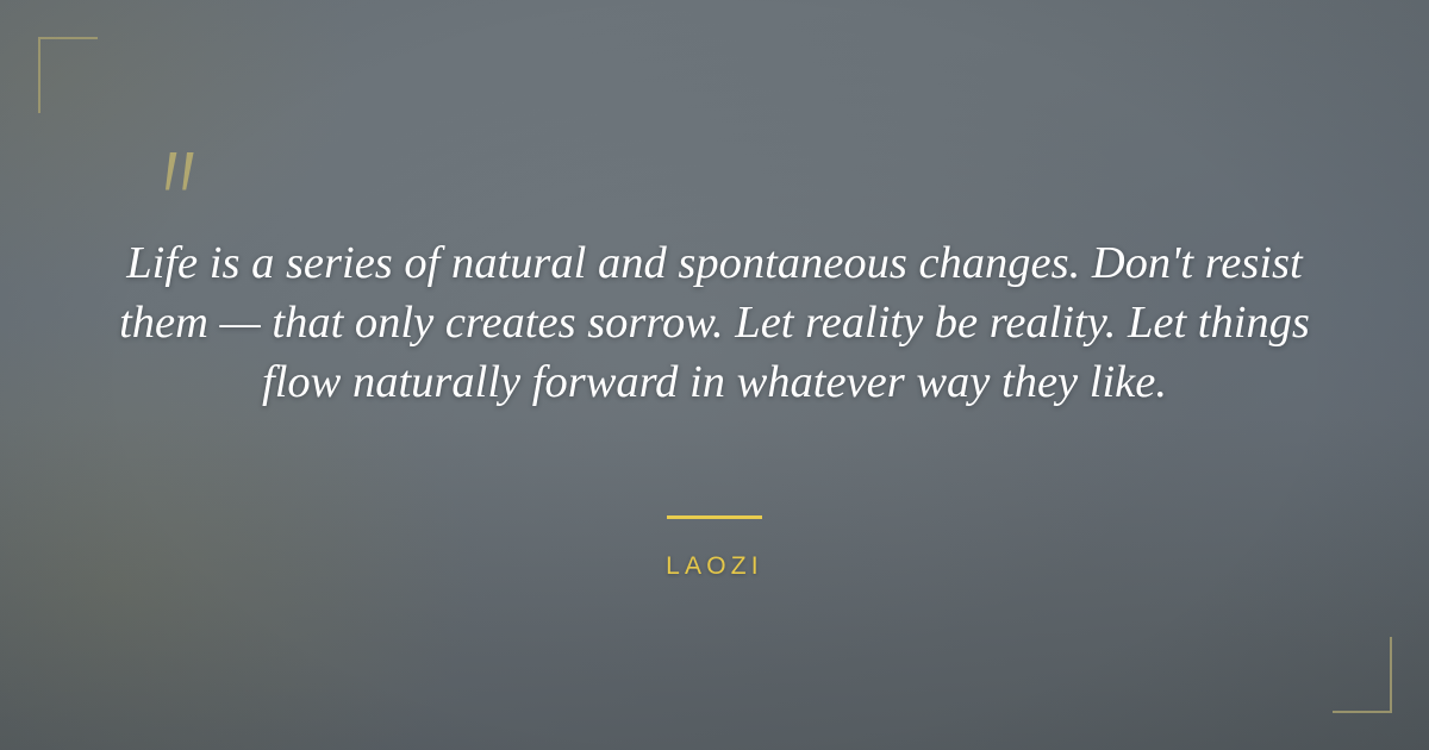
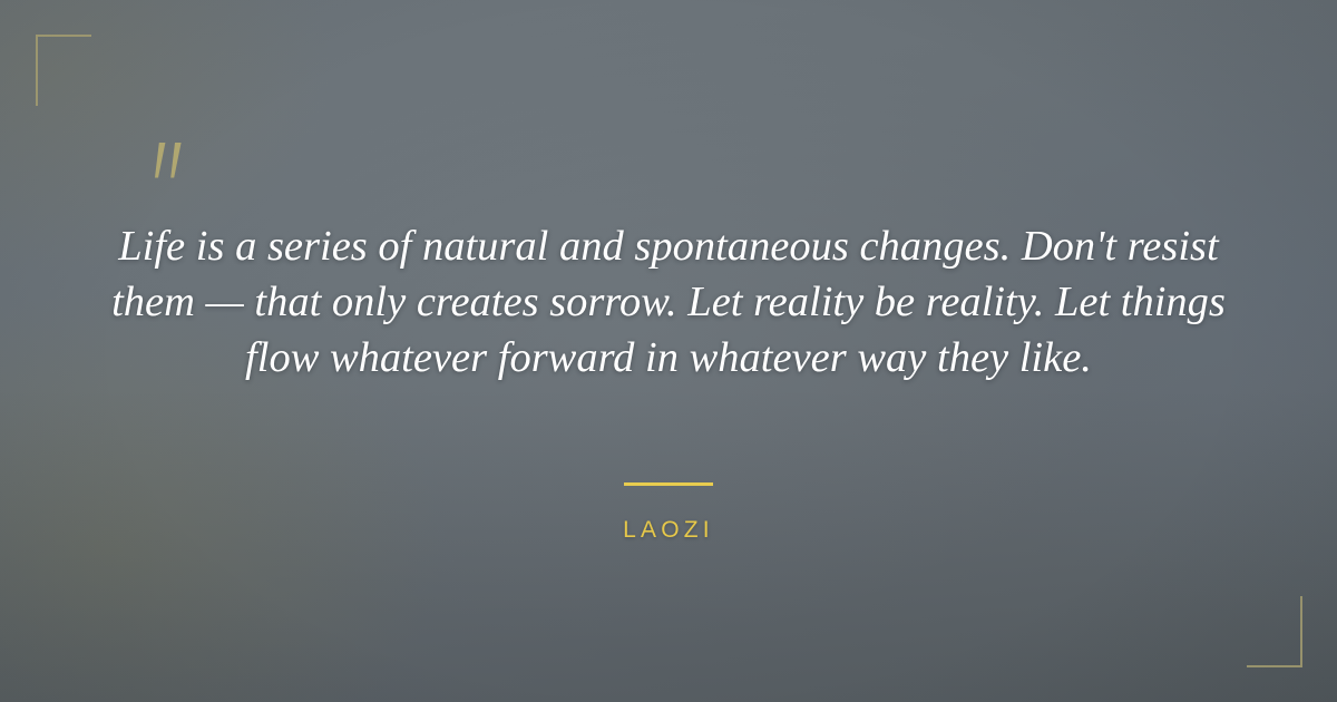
- Life is a series of natural and spontaneous changes. Don't resist them — that only creates sorrow. Let reality be reality. Let things flow naturally forward in whatever way they like.
+ Life is a series of natural and spontaneous changes. Don't resist them — that only creates sorrow. Let reality be reality. Let things flow whatever forward in whatever way they like.
  LAOZI
